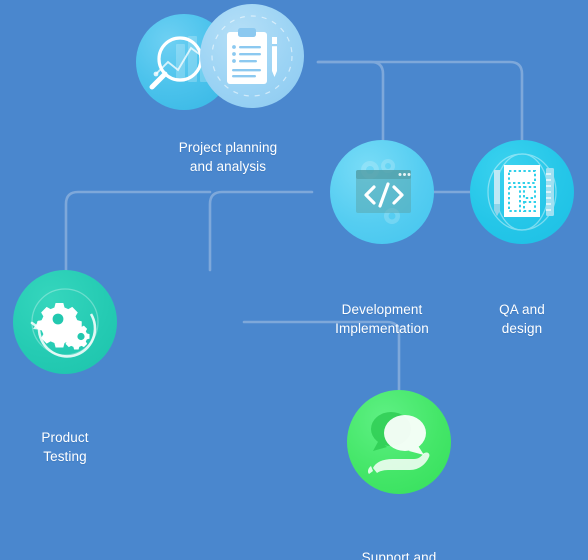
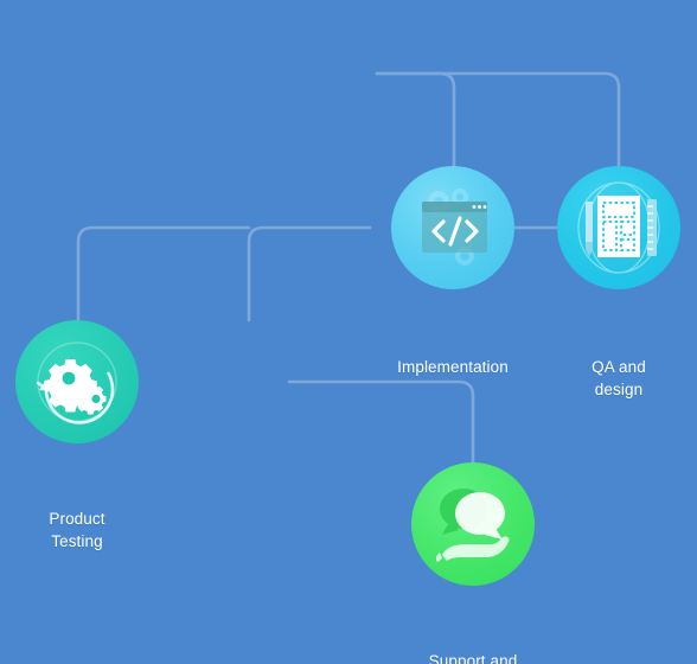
- Project planning
- and analysis
- Development
  Implementation
  QA and
  design
  Product
  Testing
  Support and
